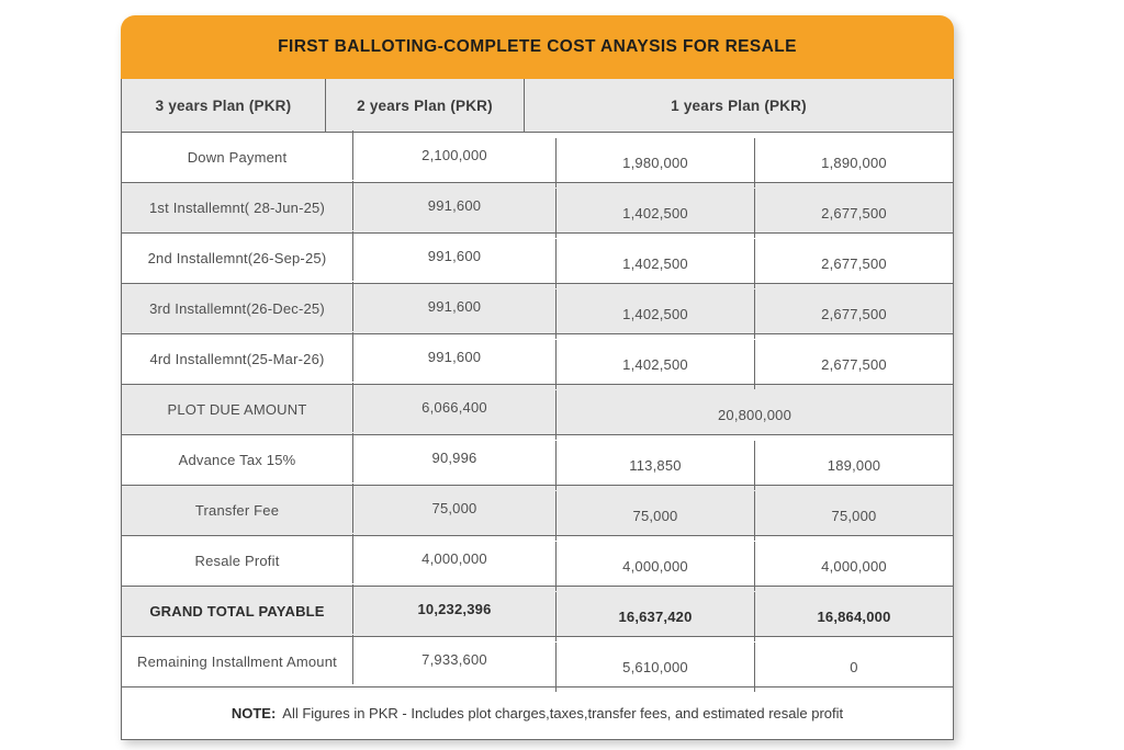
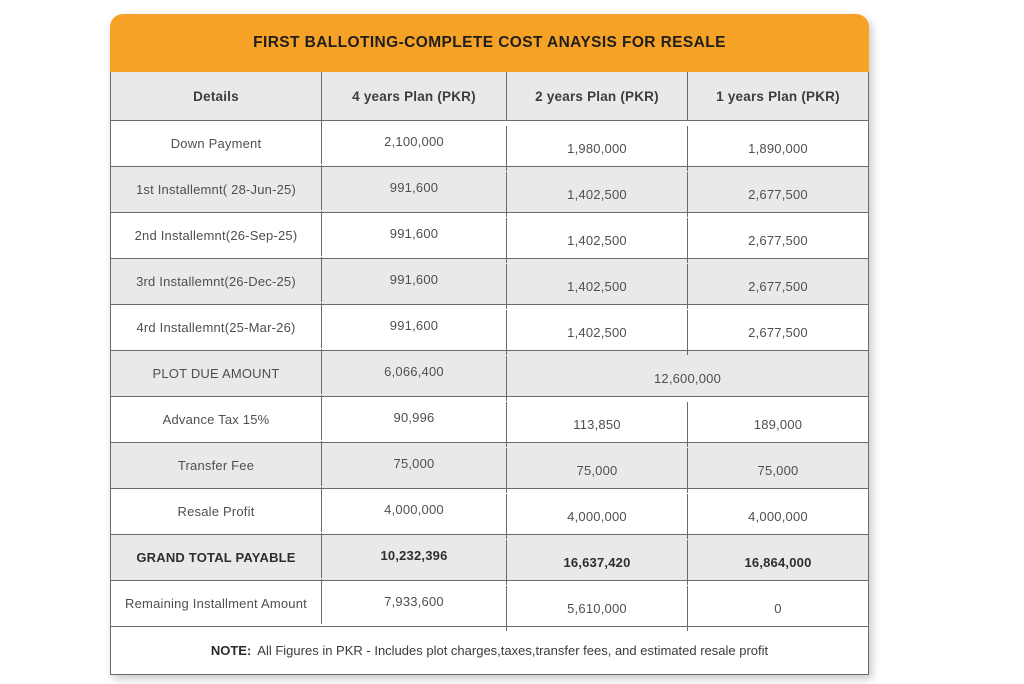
  FIRST BALLOTING-COMPLETE COST ANAYSIS FOR RESALE
+ Details
- 3 years Plan (PKR)
+ 4 years Plan (PKR)
  2 years Plan (PKR)
  1 years Plan (PKR)
  Down Payment
  2,100,000
  1,980,000
  1,890,000
  1st Installemnt( 28-Jun-25)
  991,600
  1,402,500
  2,677,500
  2nd Installemnt(26-Sep-25)
  991,600
  1,402,500
  2,677,500
  3rd Installemnt(26-Dec-25)
  991,600
  1,402,500
  2,677,500
  4rd Installemnt(25-Mar-26)
  991,600
  1,402,500
  2,677,500
  PLOT DUE AMOUNT
  6,066,400
- 20,800,000
+ 12,600,000
  Advance Tax 15%
  90,996
  113,850
  189,000
  Transfer Fee
  75,000
  75,000
  75,000
  Resale Profit
  4,000,000
  4,000,000
  4,000,000
  GRAND TOTAL PAYABLE
  10,232,396
  16,637,420
  16,864,000
  Remaining Installment Amount
  7,933,600
  5,610,000
  0
  NOTE:
  All Figures in PKR - Includes plot charges,taxes,transfer fees, and estimated resale profit
